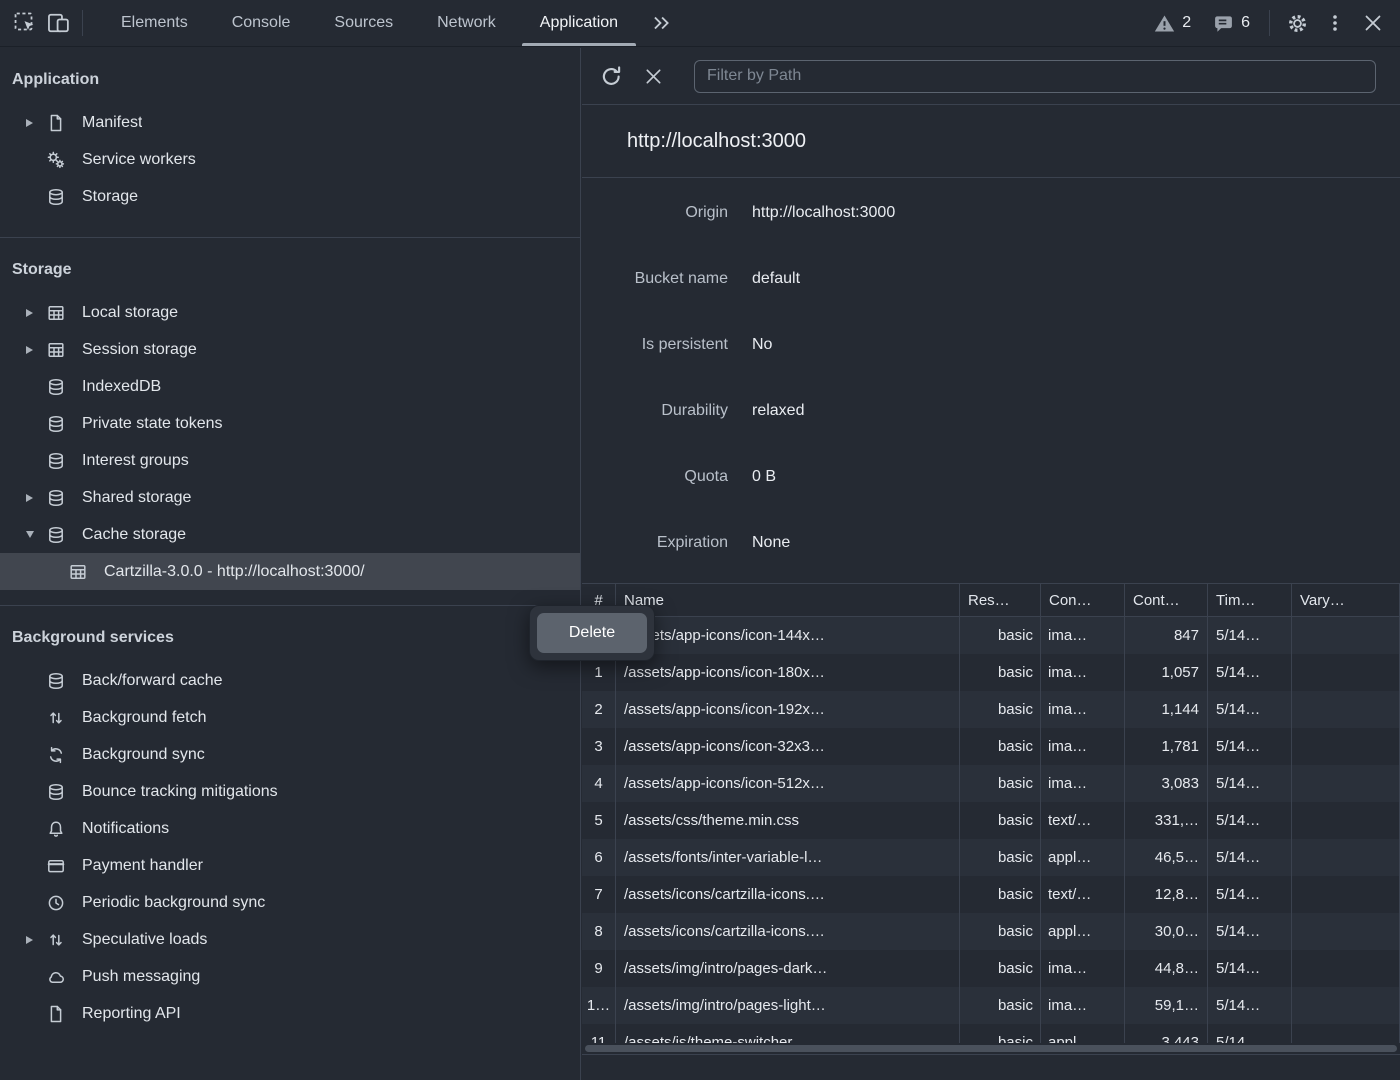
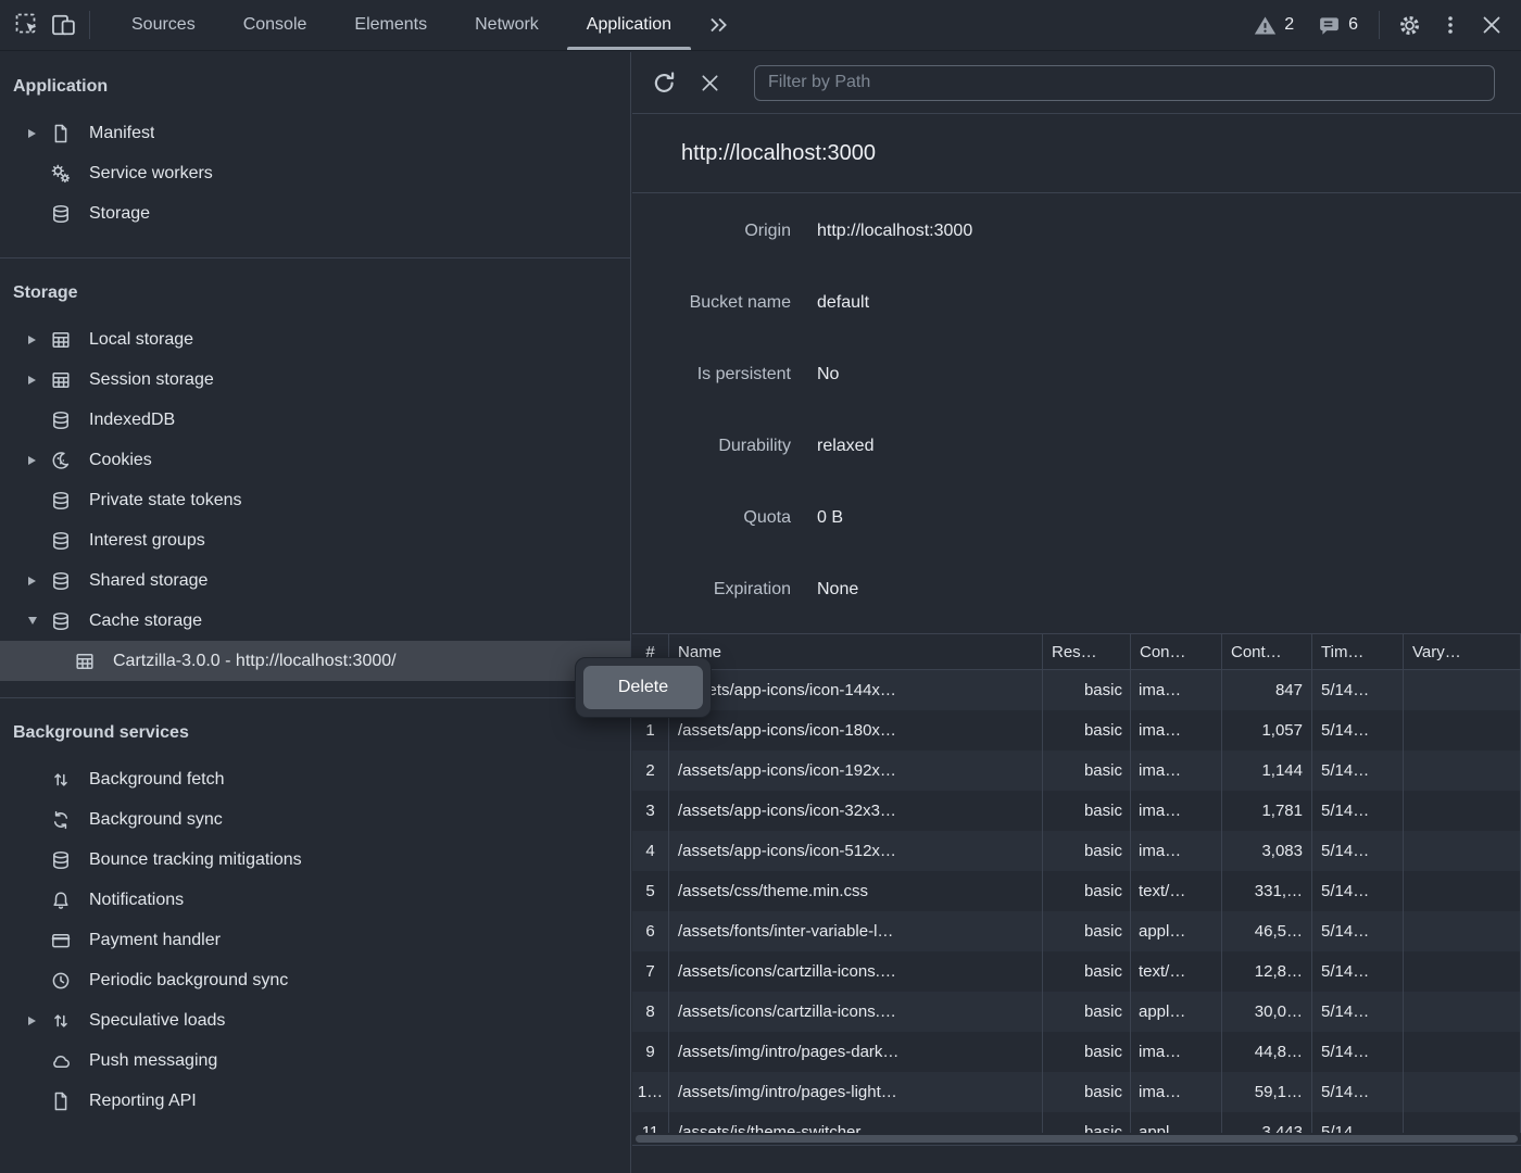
- Elements
+ Sources
  Console
- Sources
+ Elements
  Network
  Application
  2
  6
  Application
  Manifest
  Service workers
  Storage
  Storage
  Local storage
  Session storage
  IndexedDB
+ Cookies
  Private state tokens
  Interest groups
  Shared storage
  Cache storage
  Cartzilla-3.0.0 - http://localhost:3000/
  Background services
- Back/forward cache
  Background fetch
  Background sync
  Bounce tracking mitigations
  Notifications
  Payment handler
  Periodic background sync
  Speculative loads
  Push messaging
  Reporting API
  Filter by Path
  http://localhost:3000
  Origin
  http://localhost:3000
  Bucket name
  default
  Is persistent
  No
  Durability
  relaxed
  Quota
  0 B
  Expiration
  None
  #
  Name
  Res…
  Con…
  Cont…
  Tim…
  Vary…
  ets/app-icons/icon-144x…
  basic
  ima…
  847
  5/14…
  1
  /assets/app-icons/icon-180x…
  basic
  ima…
  1,057
  5/14…
  2
  /assets/app-icons/icon-192x…
  basic
  ima…
  1,144
  5/14…
  3
  /assets/app-icons/icon-32x3…
  basic
  ima…
  1,781
  5/14…
  4
  /assets/app-icons/icon-512x…
  basic
  ima…
  3,083
  5/14…
  5
  /assets/css/theme.min.css
  basic
  text/…
  331,…
  5/14…
  6
  /assets/fonts/inter-variable-l…
  basic
  appl…
  46,5…
  5/14…
  7
  /assets/icons/cartzilla-icons.…
  basic
  text/…
  12,8…
  5/14…
  8
  /assets/icons/cartzilla-icons.…
  basic
  appl…
  30,0…
  5/14…
  9
  /assets/img/intro/pages-dark…
  basic
  ima…
  44,8…
  5/14…
  1…
  /assets/img/intro/pages-light…
  basic
  ima…
  59,1…
  5/14…
  11
  /assets/js/theme-switcher…
  basic
  appl…
  3,443
  5/14…
  Delete
